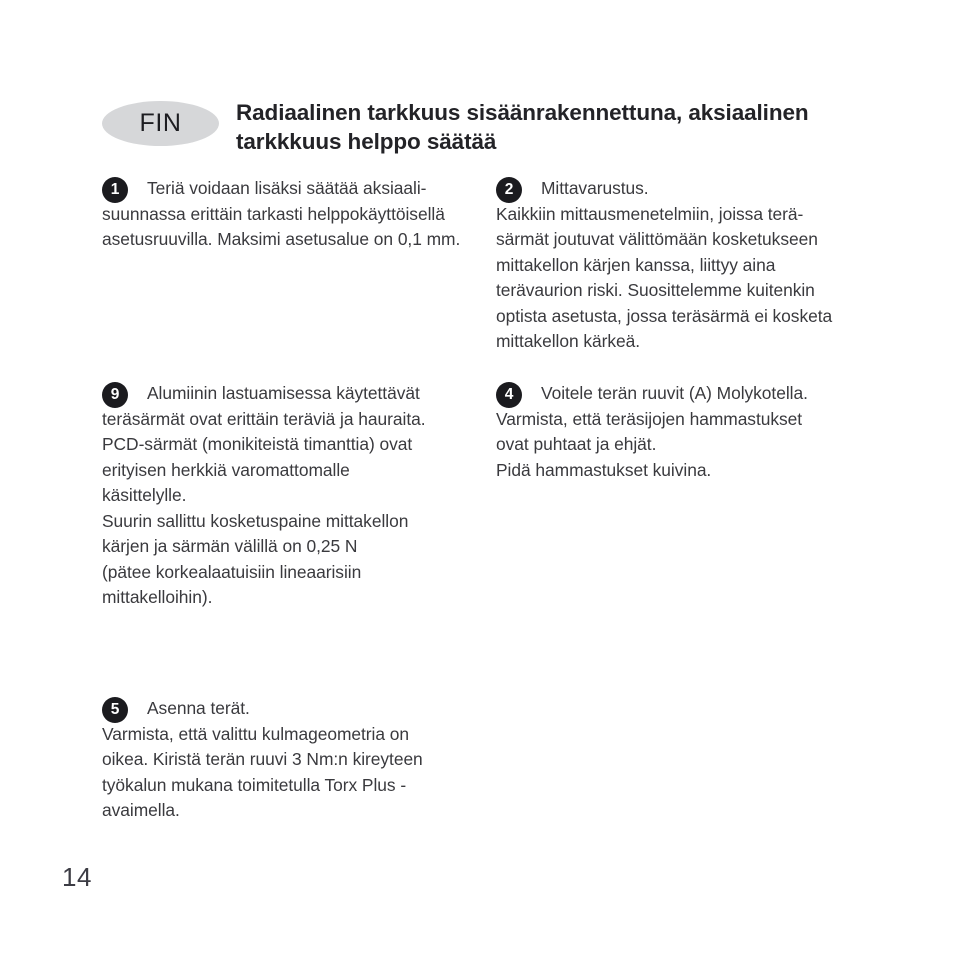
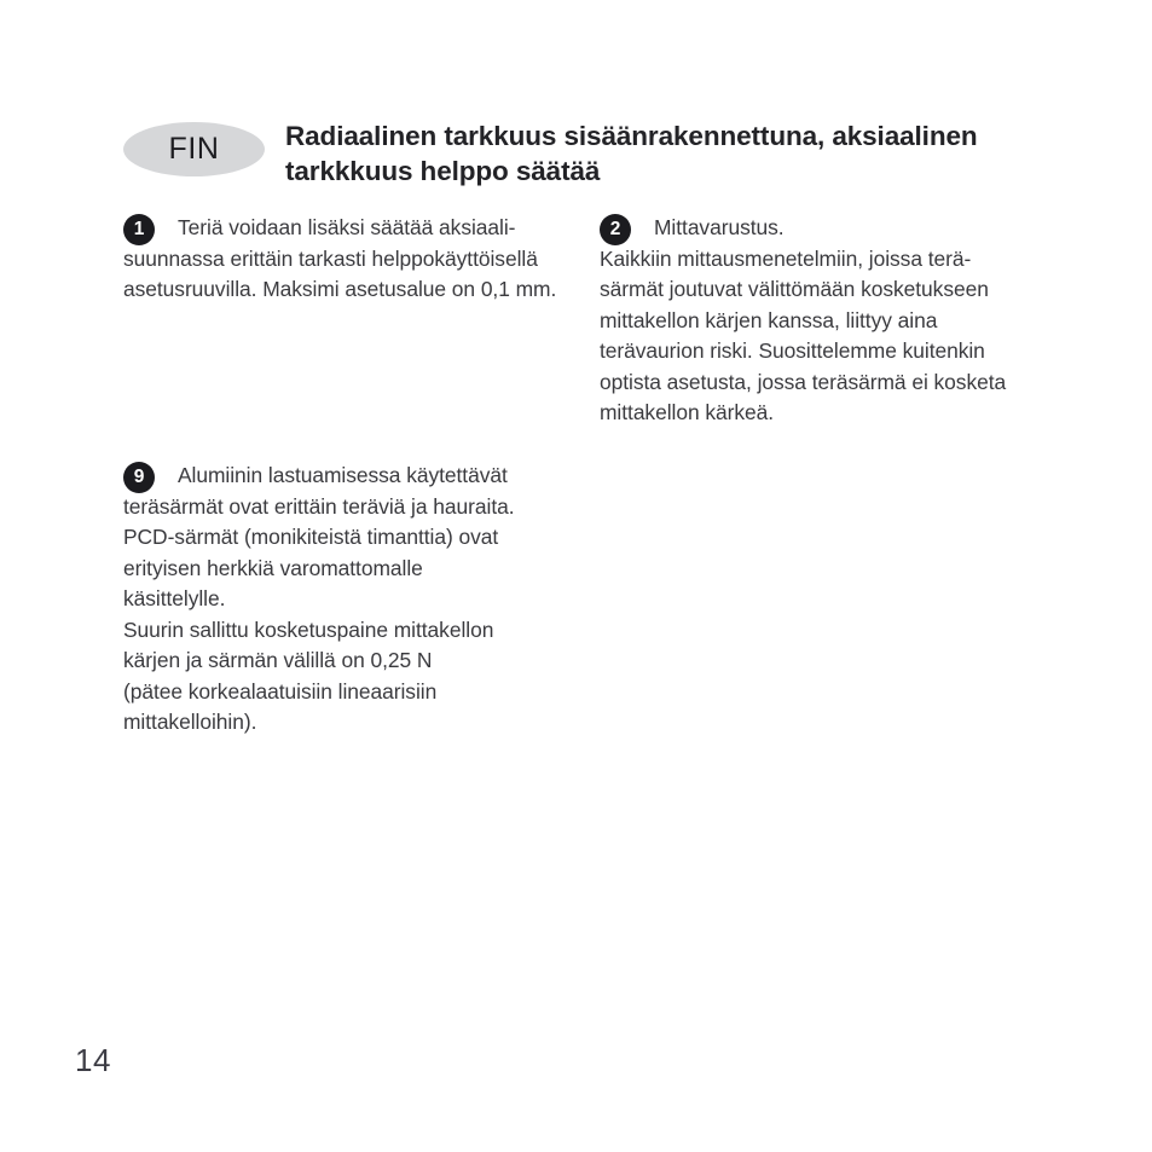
  FIN
  Radiaalinen tarkkuus sisäänrakennettuna, aksiaalinen
  tarkkkuus helppo säätää
  1
  Teriä voidaan lisäksi säätää aksiaali-
  suunnassa erittäin tarkasti helppokäyttöisellä
  asetusruuvilla. Maksimi asetusalue on 0,1 mm.
  2
  Mittavarustus.
  Kaikkiin mittausmenetelmiin, joissa terä-
  särmät joutuvat välittömään kosketukseen
  mittakellon kärjen kanssa, liittyy aina
  terävaurion riski. Suosittelemme kuitenkin
  optista asetusta, jossa teräsärmä ei kosketa
  mittakellon kärkeä.
  9
  Alumiinin lastuamisessa käytettävät
  teräsärmät ovat erittäin teräviä ja hauraita.
  PCD-särmät (monikiteistä timanttia) ovat
  erityisen herkkiä varomattomalle
  käsittelylle.
  Suurin sallittu kosketuspaine mittakellon
  kärjen ja särmän välillä on 0,25 N
  (pätee korkealaatuisiin lineaarisiin
  mittakelloihin).
- 4
- Voitele terän ruuvit (A) Molykotella.
- Varmista, että teräsijojen hammastukset
- ovat puhtaat ja ehjät.
- Pidä hammastukset kuivina.
- 5
- Asenna terät.
- Varmista, että valittu kulmageometria on
- oikea. Kiristä terän ruuvi 3 Nm:n kireyteen
- työkalun mukana toimitetulla Torx Plus -
- avaimella.
  14
